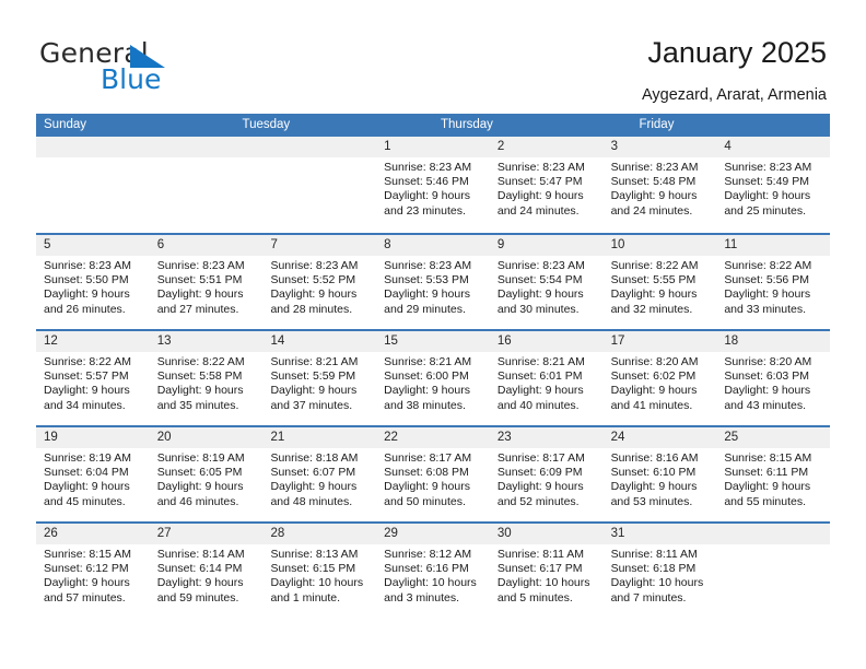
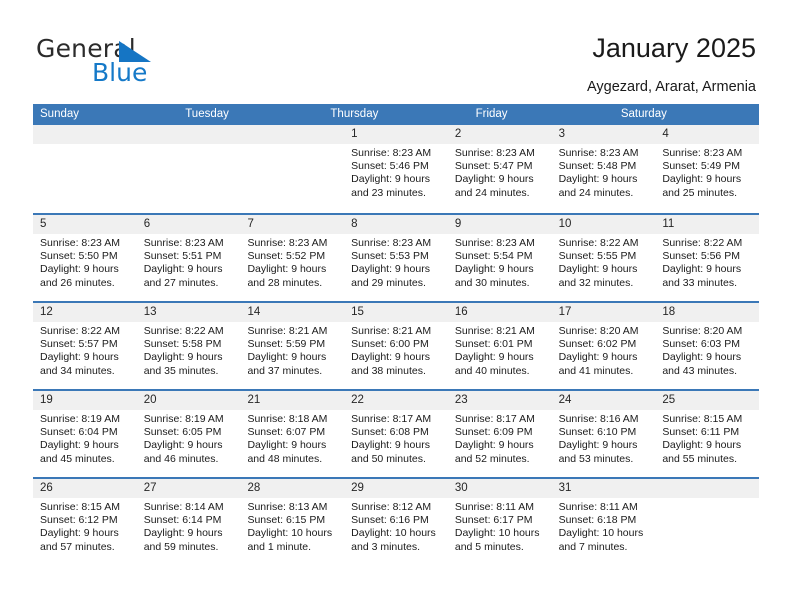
  General
  Blue
  January 2025
  Aygezard, Ararat, Armenia
  Sunday
  Tuesday
  Thursday
  Friday
+ Saturday
  1
  Sunrise: 8:23 AM
  Sunset: 5:46 PM
  Daylight: 9 hours
  and 23 minutes.
  2
  Sunrise: 8:23 AM
  Sunset: 5:47 PM
  Daylight: 9 hours
  and 24 minutes.
  3
  Sunrise: 8:23 AM
  Sunset: 5:48 PM
  Daylight: 9 hours
  and 24 minutes.
  4
  Sunrise: 8:23 AM
  Sunset: 5:49 PM
  Daylight: 9 hours
  and 25 minutes.
  5
  Sunrise: 8:23 AM
  Sunset: 5:50 PM
  Daylight: 9 hours
  and 26 minutes.
  6
  Sunrise: 8:23 AM
  Sunset: 5:51 PM
  Daylight: 9 hours
  and 27 minutes.
  7
  Sunrise: 8:23 AM
  Sunset: 5:52 PM
  Daylight: 9 hours
  and 28 minutes.
  8
  Sunrise: 8:23 AM
  Sunset: 5:53 PM
  Daylight: 9 hours
  and 29 minutes.
  9
  Sunrise: 8:23 AM
  Sunset: 5:54 PM
  Daylight: 9 hours
  and 30 minutes.
  10
  Sunrise: 8:22 AM
  Sunset: 5:55 PM
  Daylight: 9 hours
  and 32 minutes.
  11
  Sunrise: 8:22 AM
  Sunset: 5:56 PM
  Daylight: 9 hours
  and 33 minutes.
  12
  Sunrise: 8:22 AM
  Sunset: 5:57 PM
  Daylight: 9 hours
  and 34 minutes.
  13
  Sunrise: 8:22 AM
  Sunset: 5:58 PM
  Daylight: 9 hours
  and 35 minutes.
  14
  Sunrise: 8:21 AM
  Sunset: 5:59 PM
  Daylight: 9 hours
  and 37 minutes.
  15
  Sunrise: 8:21 AM
  Sunset: 6:00 PM
  Daylight: 9 hours
  and 38 minutes.
  16
  Sunrise: 8:21 AM
  Sunset: 6:01 PM
  Daylight: 9 hours
  and 40 minutes.
  17
  Sunrise: 8:20 AM
  Sunset: 6:02 PM
  Daylight: 9 hours
  and 41 minutes.
  18
  Sunrise: 8:20 AM
  Sunset: 6:03 PM
  Daylight: 9 hours
  and 43 minutes.
  19
  Sunrise: 8:19 AM
  Sunset: 6:04 PM
  Daylight: 9 hours
  and 45 minutes.
  20
  Sunrise: 8:19 AM
  Sunset: 6:05 PM
  Daylight: 9 hours
  and 46 minutes.
  21
  Sunrise: 8:18 AM
  Sunset: 6:07 PM
  Daylight: 9 hours
  and 48 minutes.
  22
  Sunrise: 8:17 AM
  Sunset: 6:08 PM
  Daylight: 9 hours
  and 50 minutes.
  23
  Sunrise: 8:17 AM
  Sunset: 6:09 PM
  Daylight: 9 hours
  and 52 minutes.
  24
  Sunrise: 8:16 AM
  Sunset: 6:10 PM
  Daylight: 9 hours
  and 53 minutes.
  25
  Sunrise: 8:15 AM
  Sunset: 6:11 PM
  Daylight: 9 hours
  and 55 minutes.
  26
  Sunrise: 8:15 AM
  Sunset: 6:12 PM
  Daylight: 9 hours
  and 57 minutes.
  27
  Sunrise: 8:14 AM
  Sunset: 6:14 PM
  Daylight: 9 hours
  and 59 minutes.
  28
  Sunrise: 8:13 AM
  Sunset: 6:15 PM
  Daylight: 10 hours
  and 1 minute.
  29
  Sunrise: 8:12 AM
  Sunset: 6:16 PM
  Daylight: 10 hours
  and 3 minutes.
  30
  Sunrise: 8:11 AM
  Sunset: 6:17 PM
  Daylight: 10 hours
  and 5 minutes.
  31
  Sunrise: 8:11 AM
  Sunset: 6:18 PM
  Daylight: 10 hours
  and 7 minutes.
